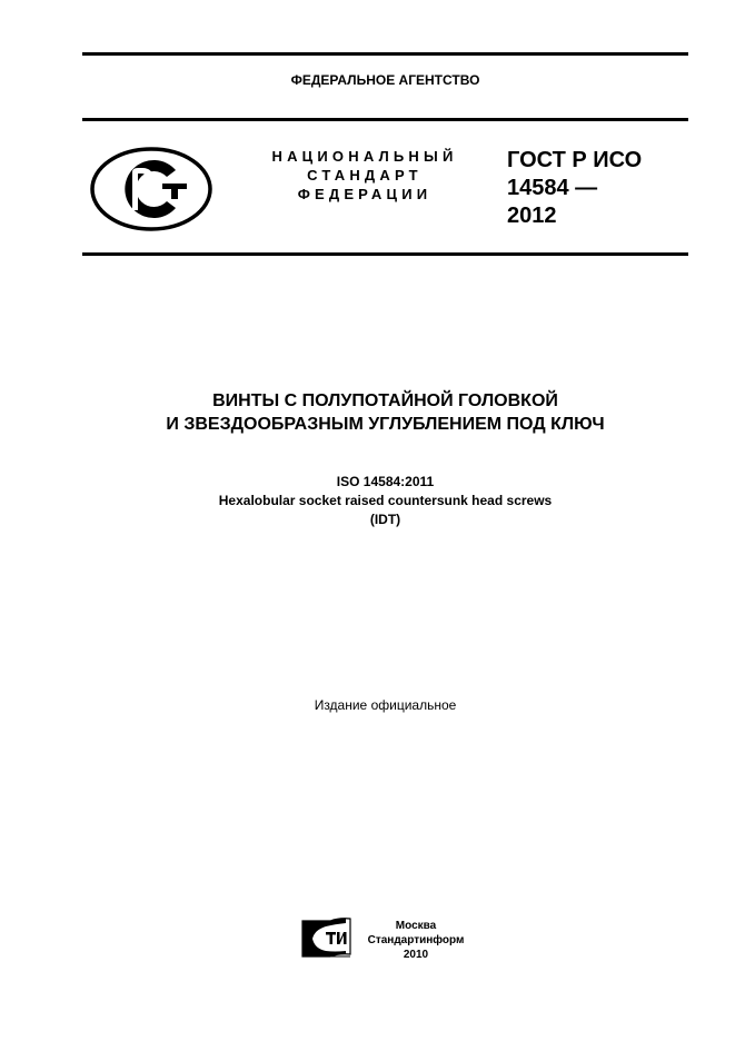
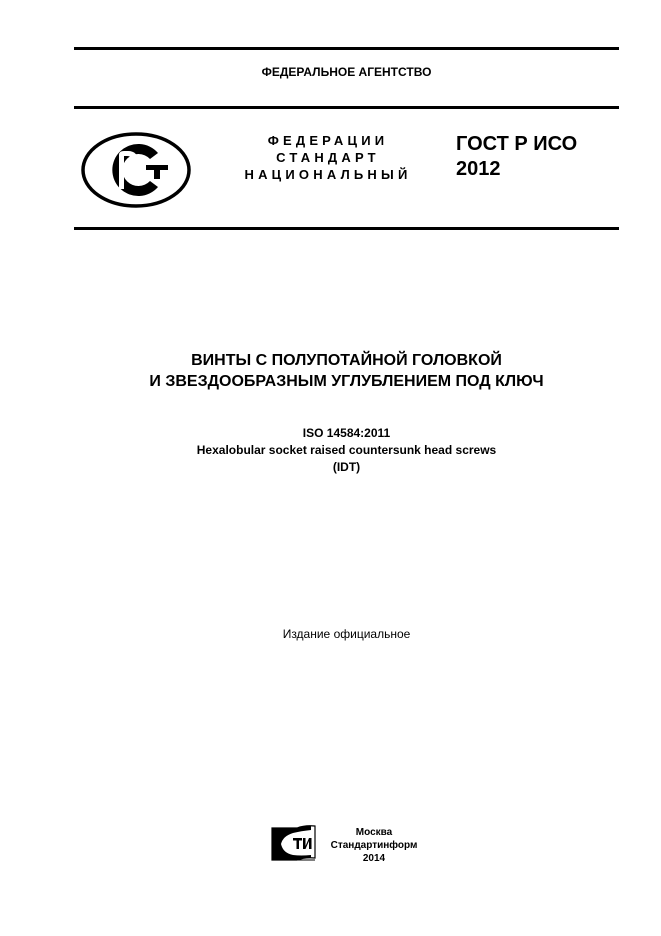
  ФЕДЕРАЛЬНОЕ АГЕНТСТВО
- НАЦИОНАЛЬНЫЙ
+ ФЕДЕРАЦИИ
  СТАНДАРТ
- ФЕДЕРАЦИИ
+ НАЦИОНАЛЬНЫЙ
  ГОСТ Р ИСО
- 14584 —
  2012
  ВИНТЫ С ПОЛУПОТАЙНОЙ ГОЛОВКОЙ
  И ЗВЕЗДООБРАЗНЫМ УГЛУБЛЕНИЕМ ПОД КЛЮЧ
  ISO 14584:2011
  Hexalobular socket raised countersunk head screws
  (IDT)
  Издание официальное
  Москва
  Стандартинформ
- 2010
+ 2014
